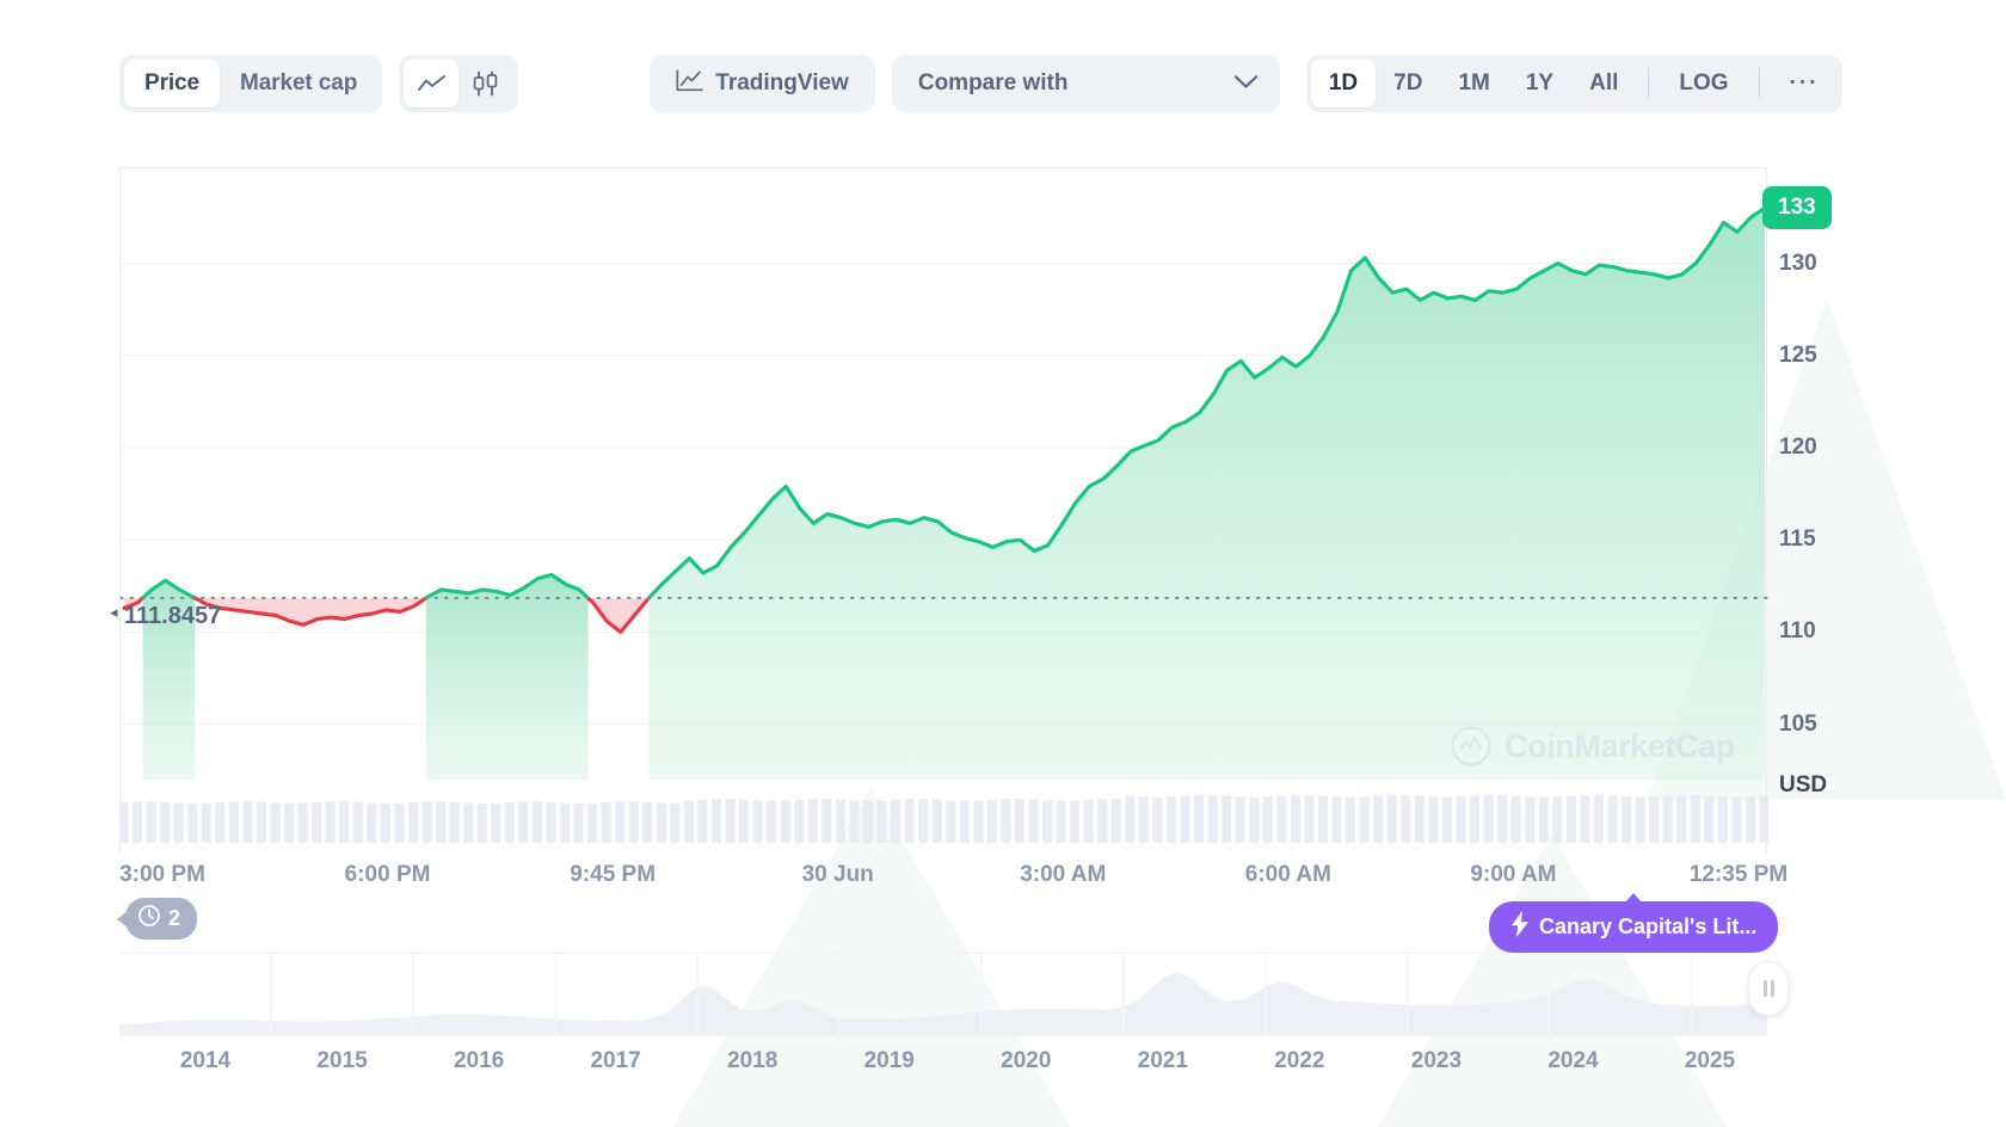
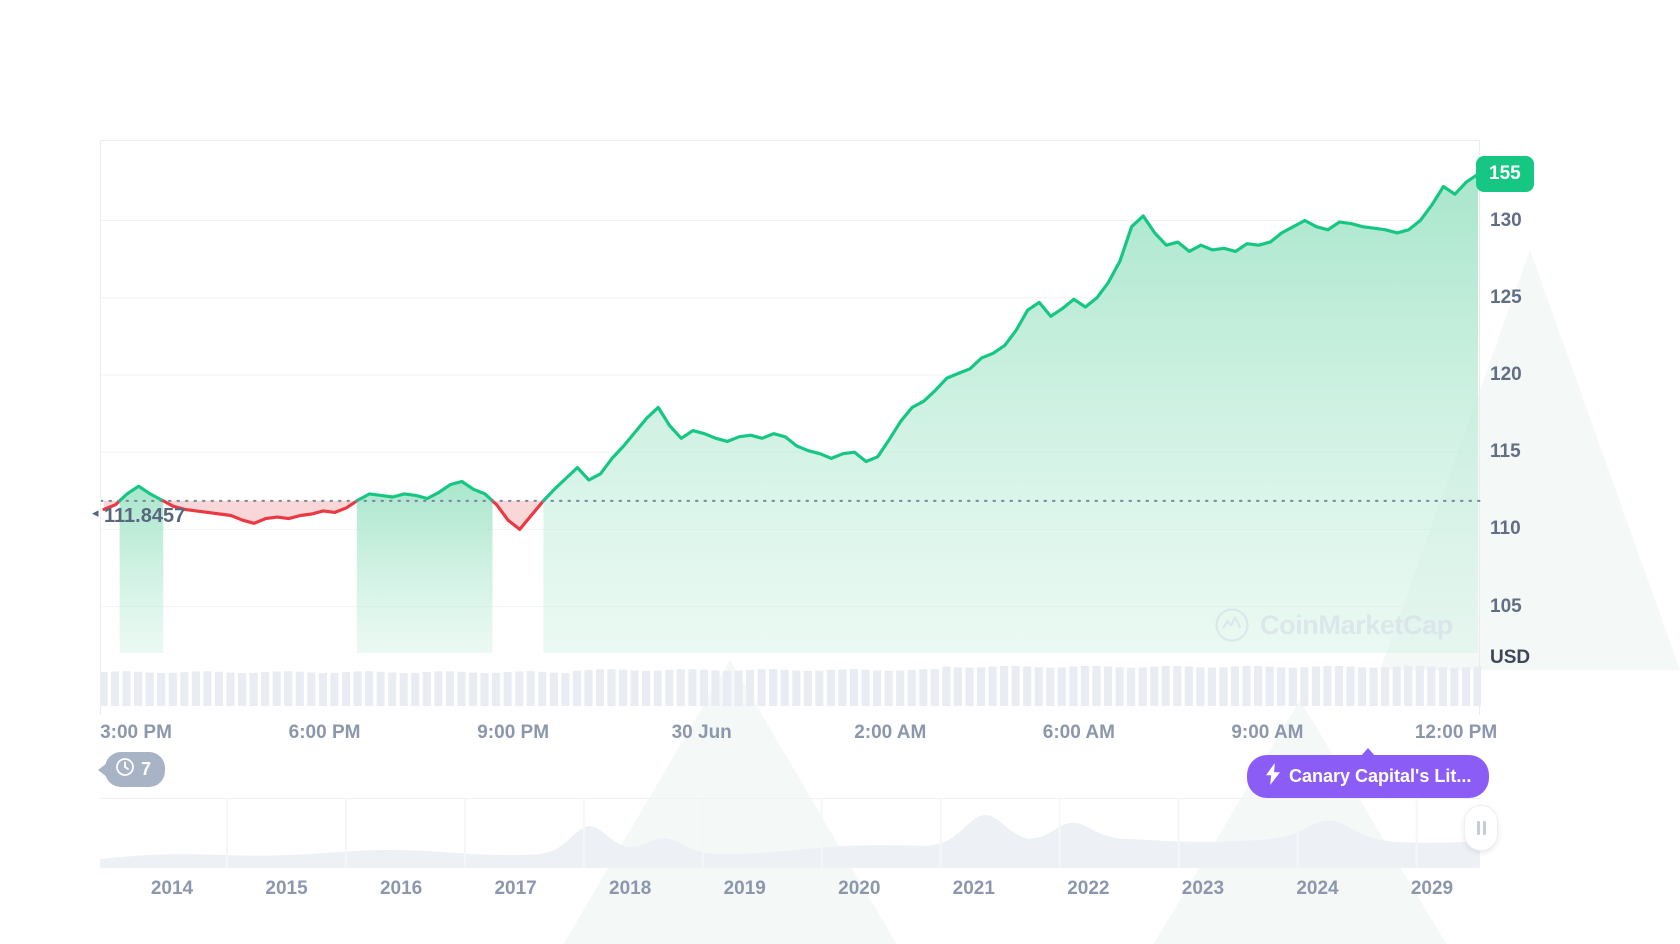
- Price
- Market cap
- TradingView
- Compare with
- 1D
- 7D
- 1M
- 1Y
- All
- LOG
- ···
  ◂
  111.8457
- 133
+ 155
  130
  125
  120
  115
  110
  105
  USD
  3:00 PM
  6:00 PM
- 9:45 PM
+ 9:00 PM
  30 Jun
- 3:00 AM
+ 2:00 AM
  6:00 AM
  9:00 AM
- 12:35 PM
+ 12:00 PM
- 2
+ 7
  Canary Capital's Lit...
  2014
  2015
  2016
  2017
  2018
  2019
  2020
  2021
  2022
  2023
  2024
- 2025
+ 2029
